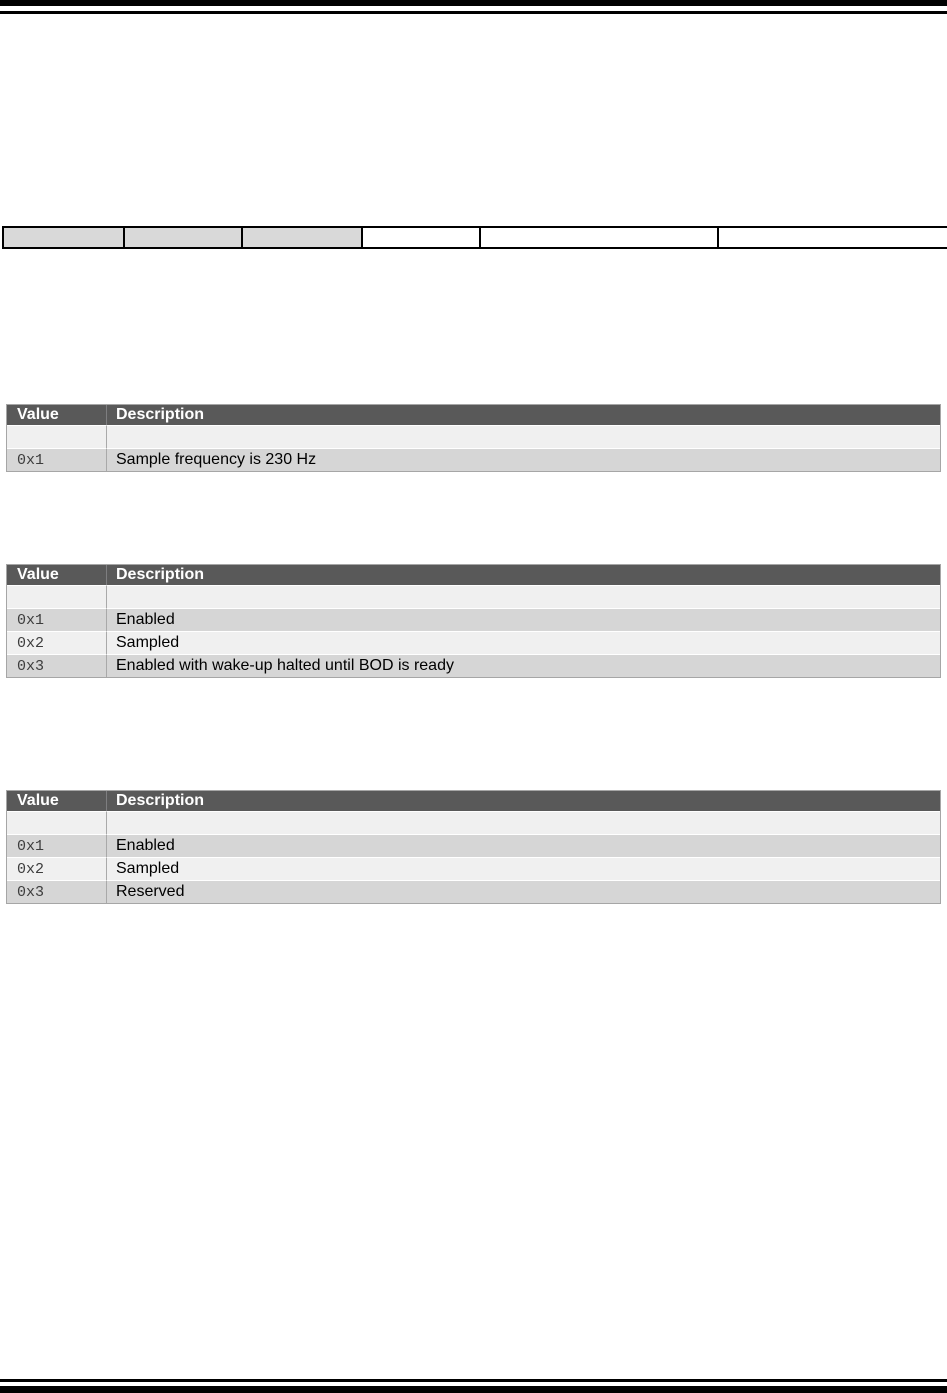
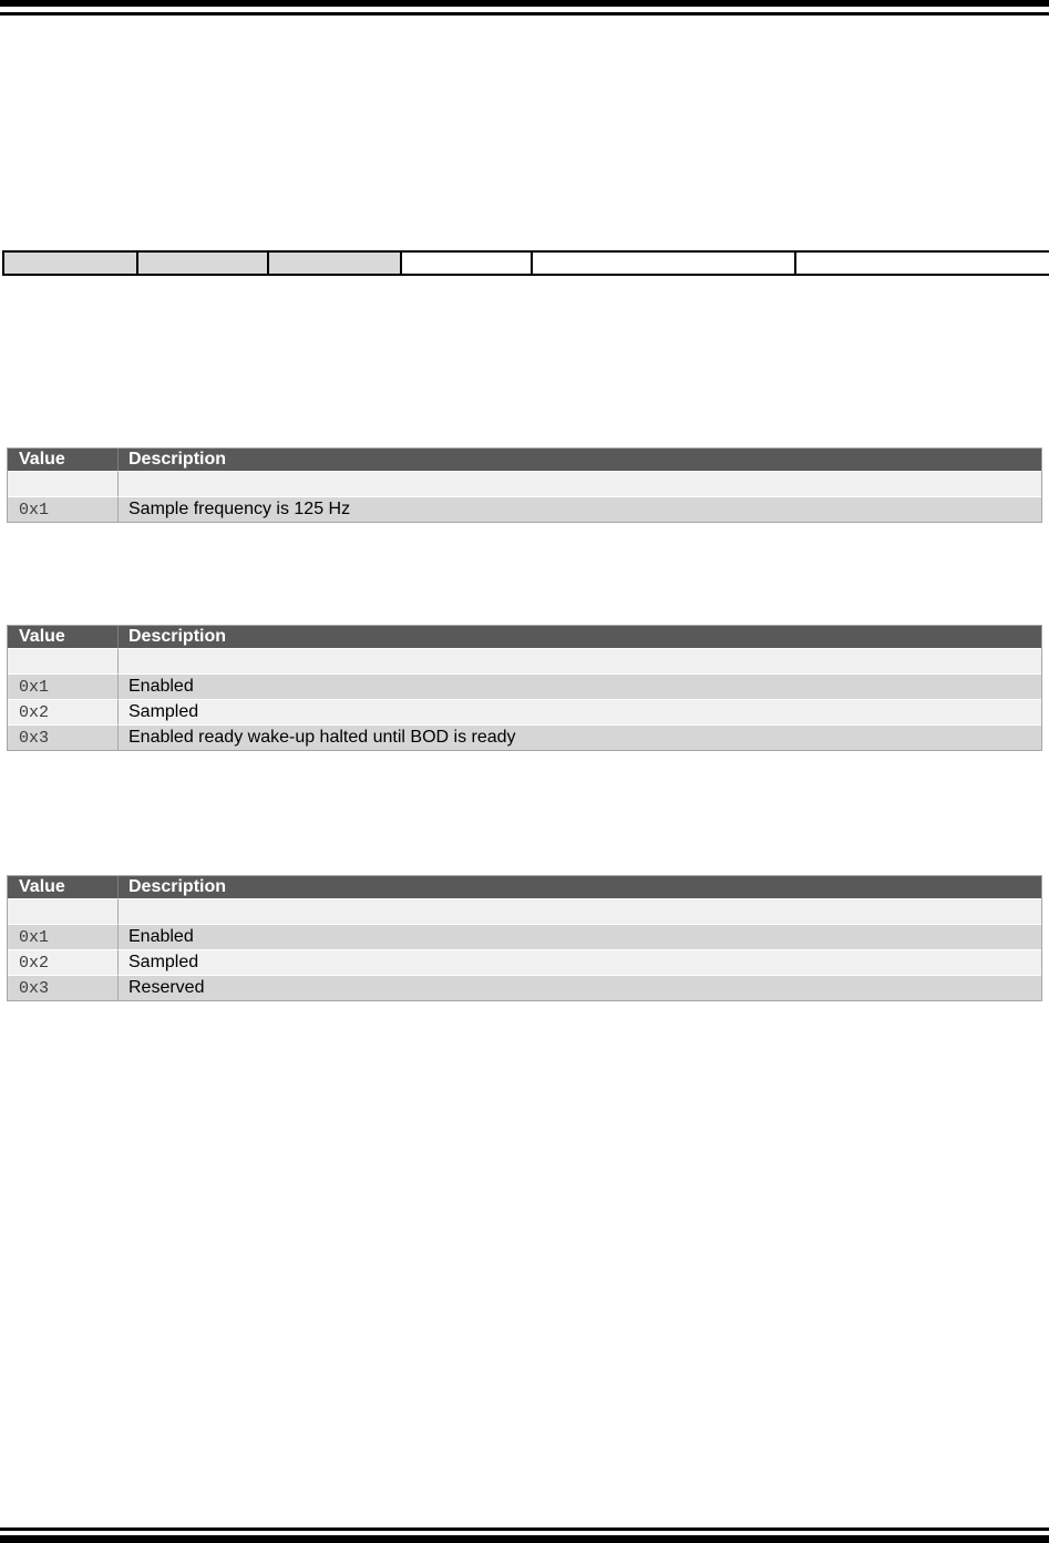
  Value	Description
- 0x1	Sample frequency is 230 Hz
+ 0x1	Sample frequency is 125 Hz
  Value	Description
  0x1	Enabled
  0x2	Sampled
- 0x3	Enabled with wake-up halted until BOD is ready
+ 0x3	Enabled ready wake-up halted until BOD is ready
  Value	Description
  0x1	Enabled
  0x2	Sampled
  0x3	Reserved
